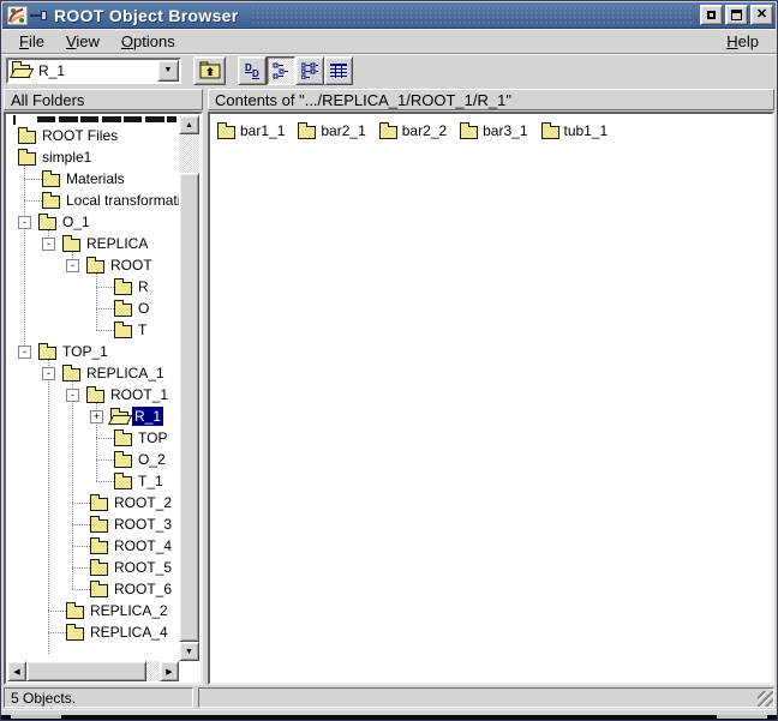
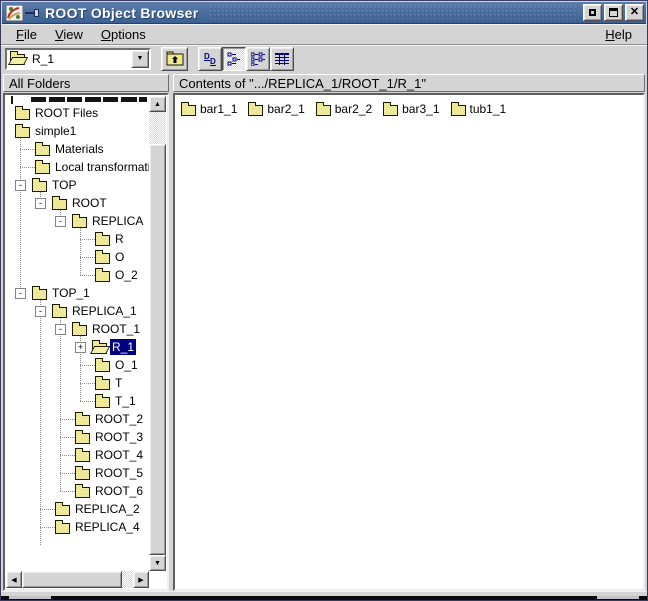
  ROOT Object Browser
  ✕
  File
  View
  Options
  Help
  R_1
  D
  D
  All Folders
  ROOT Files
  simple1
  Materials
  Local transformat
  -
- O_1
+ TOP
  -
- REPLICA
+ ROOT
  -
- ROOT
+ REPLICA
  R
  O
- T
+ O_2
  -
  TOP_1
  -
  REPLICA_1
  -
  ROOT_1
  +
  R_1
- TOP
+ O_1
- O_2
+ T
  T_1
  ROOT_2
  ROOT_3
  ROOT_4
  ROOT_5
  ROOT_6
  REPLICA_2
  REPLICA_4
  Contents of ".../REPLICA_1/ROOT_1/R_1"
  bar1_1
  bar2_1
  bar2_2
  bar3_1
  tub1_1
- 5 Objects.
